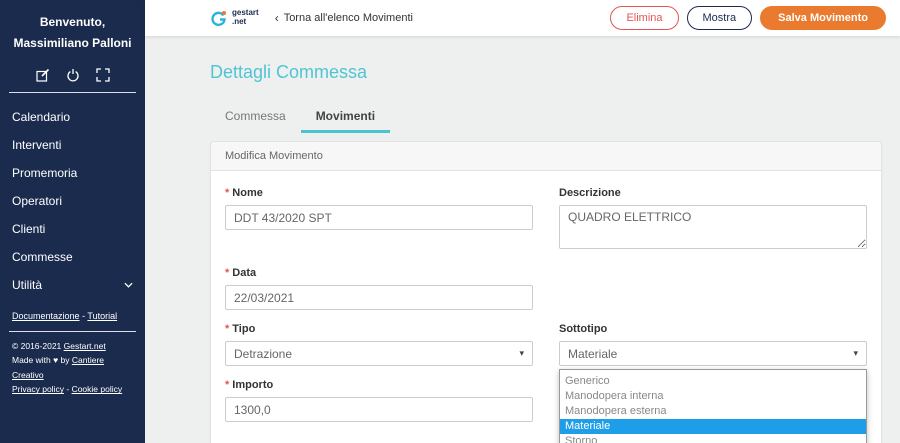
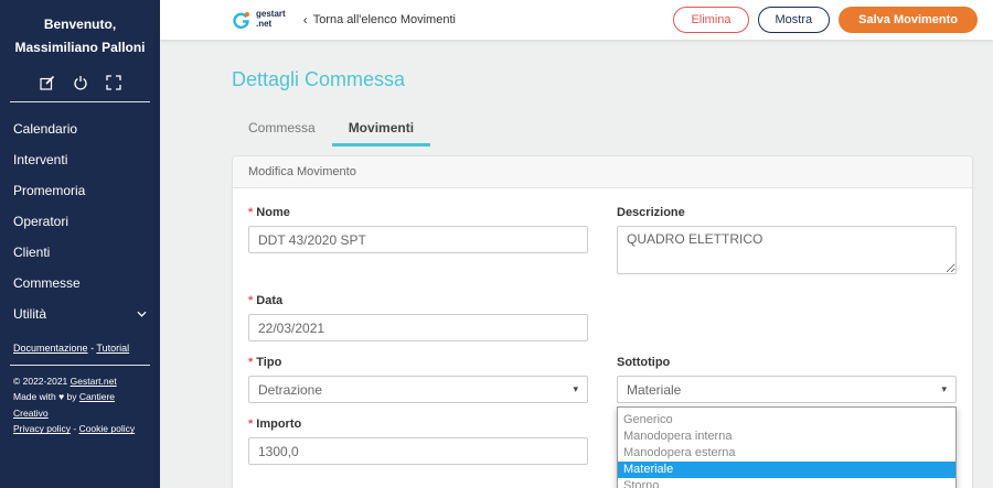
  Benvenuto,
  Massimiliano Palloni
  Calendario
  Interventi
  Promemoria
  Operatori
  Clienti
  Commesse
  Utilità
  Documentazione - Tutorial
- © 2016-2021 Gestart.net
+ © 2022-2021 Gestart.net
  Made with ♥ by Cantiere Creativo
  Privacy policy - Cookie policy
  gestart
  .net
  ‹
  Torna all'elenco Movimenti
  Elimina
  Mostra
  Salva Movimento
  Dettagli Commessa
  Commessa
  Movimenti
  Modifica Movimento
  * Nome
  DDT 43/2020 SPT
  Descrizione
  QUADRO ELETTRICO
  * Data
  22/03/2021
  * Tipo
  Detrazione
  ▾
  Sottotipo
  Materiale
  ▾
  Generico
  Manodopera interna
  Manodopera esterna
  Materiale
  Storno
  * Importo
  1300,0
